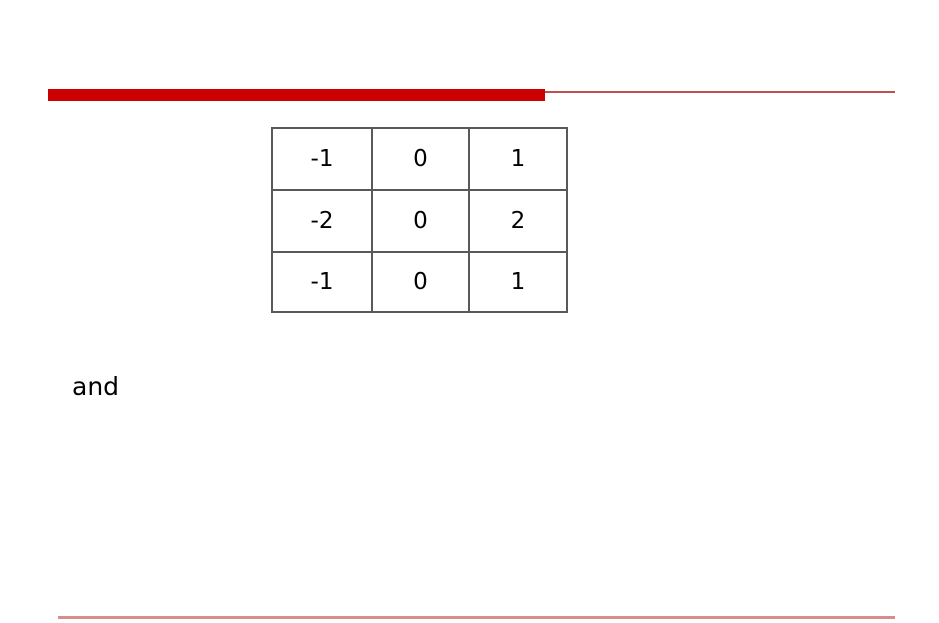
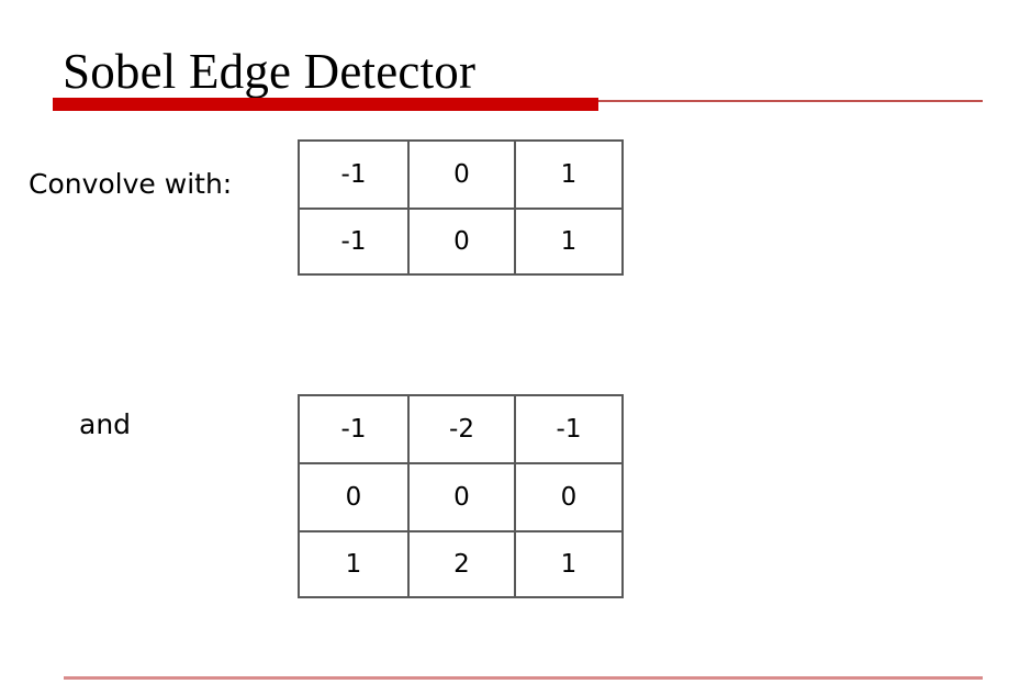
+ Sobel Edge Detector
+ Convolve with:
  and
  -1	0	1
- -2	0	2
  -1	0	1
+ -1	-2	-1
+ 0	0	0
+ 1	2	1
